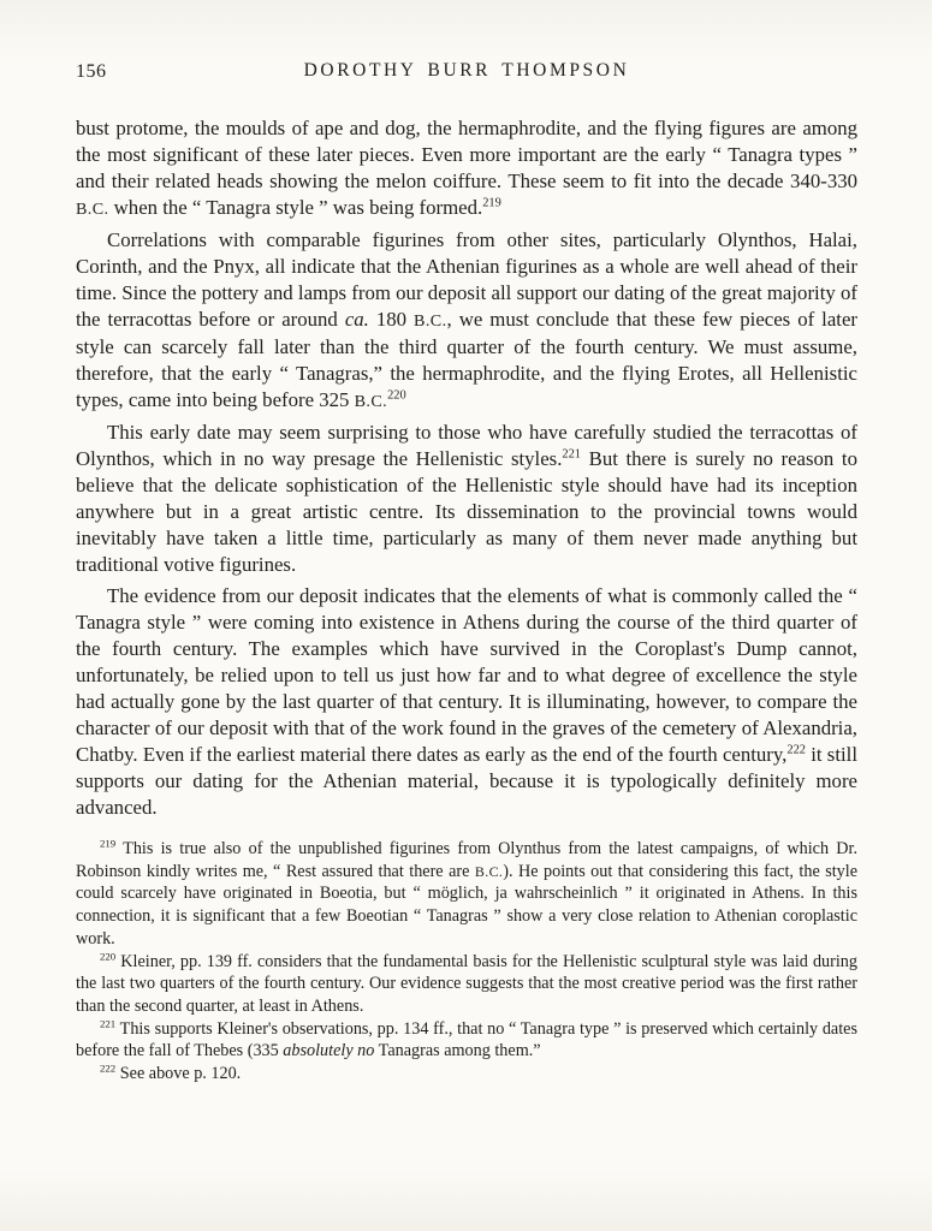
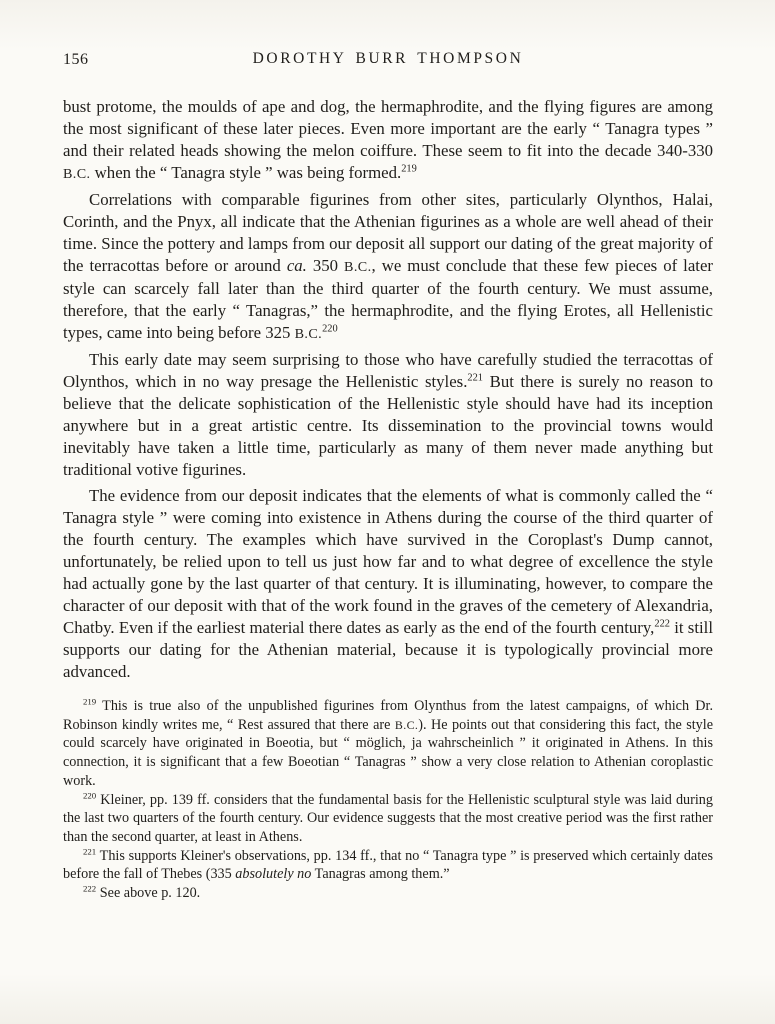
  156
  DOROTHY BURR THOMPSON
  bust protome, the moulds of ape and dog, the hermaphrodite, and the flying figures are among the most significant of these later pieces. Even more important are the early “ Tanagra types ” and their related heads showing the melon coiffure. These seem to fit into the decade 340-330 B.C. when the “ Tanagra style ” was being formed.219
- Correlations with comparable figurines from other sites, particularly Olynthos, Halai, Corinth, and the Pnyx, all indicate that the Athenian figurines as a whole are well ahead of their time. Since the pottery and lamps from our deposit all support our dating of the great majority of the terracottas before or around ca. 180 B.C., we must conclude that these few pieces of later style can scarcely fall later than the third quarter of the fourth century. We must assume, therefore, that the early “ Tanagras,” the hermaphrodite, and the flying Erotes, all Hellenistic types, came into being before 325 B.C.220
+ Correlations with comparable figurines from other sites, particularly Olynthos, Halai, Corinth, and the Pnyx, all indicate that the Athenian figurines as a whole are well ahead of their time. Since the pottery and lamps from our deposit all support our dating of the great majority of the terracottas before or around ca. 350 B.C., we must conclude that these few pieces of later style can scarcely fall later than the third quarter of the fourth century. We must assume, therefore, that the early “ Tanagras,” the hermaphrodite, and the flying Erotes, all Hellenistic types, came into being before 325 B.C.220
  This early date may seem surprising to those who have carefully studied the terracottas of Olynthos, which in no way presage the Hellenistic styles.221 But there is surely no reason to believe that the delicate sophistication of the Hellenistic style should have had its inception anywhere but in a great artistic centre. Its dissemination to the provincial towns would inevitably have taken a little time, particularly as many of them never made anything but traditional votive figurines.
- The evidence from our deposit indicates that the elements of what is commonly called the “ Tanagra style ” were coming into existence in Athens during the course of the third quarter of the fourth century. The examples which have survived in the Coroplast's Dump cannot, unfortunately, be relied upon to tell us just how far and to what degree of excellence the style had actually gone by the last quarter of that century. It is illuminating, however, to compare the character of our deposit with that of the work found in the graves of the cemetery of Alexandria, Chatby. Even if the earliest material there dates as early as the end of the fourth century,222 it still supports our dating for the Athenian material, because it is typologically definitely more advanced.
+ The evidence from our deposit indicates that the elements of what is commonly called the “ Tanagra style ” were coming into existence in Athens during the course of the third quarter of the fourth century. The examples which have survived in the Coroplast's Dump cannot, unfortunately, be relied upon to tell us just how far and to what degree of excellence the style had actually gone by the last quarter of that century. It is illuminating, however, to compare the character of our deposit with that of the work found in the graves of the cemetery of Alexandria, Chatby. Even if the earliest material there dates as early as the end of the fourth century,222 it still supports our dating for the Athenian material, because it is typologically provincial more advanced.
  219 This is true also of the unpublished figurines from Olynthus from the latest campaigns, of which Dr. Robinson kindly writes me, “ Rest assured that there are B.C.). He points out that considering this fact, the style could scarcely have originated in Boeotia, but “ möglich, ja wahrscheinlich ” it originated in Athens. In this connection, it is significant that a few Boeotian “ Tanagras ” show a very close relation to Athenian coroplastic work.
  220 Kleiner, pp. 139 ff. considers that the fundamental basis for the Hellenistic sculptural style was laid during the last two quarters of the fourth century. Our evidence suggests that the most creative period was the first rather than the second quarter, at least in Athens.
  221 This supports Kleiner's observations, pp. 134 ff., that no “ Tanagra type ” is preserved which certainly dates before the fall of Thebes (335 absolutely no Tanagras among them.”
  222 See above p. 120.
